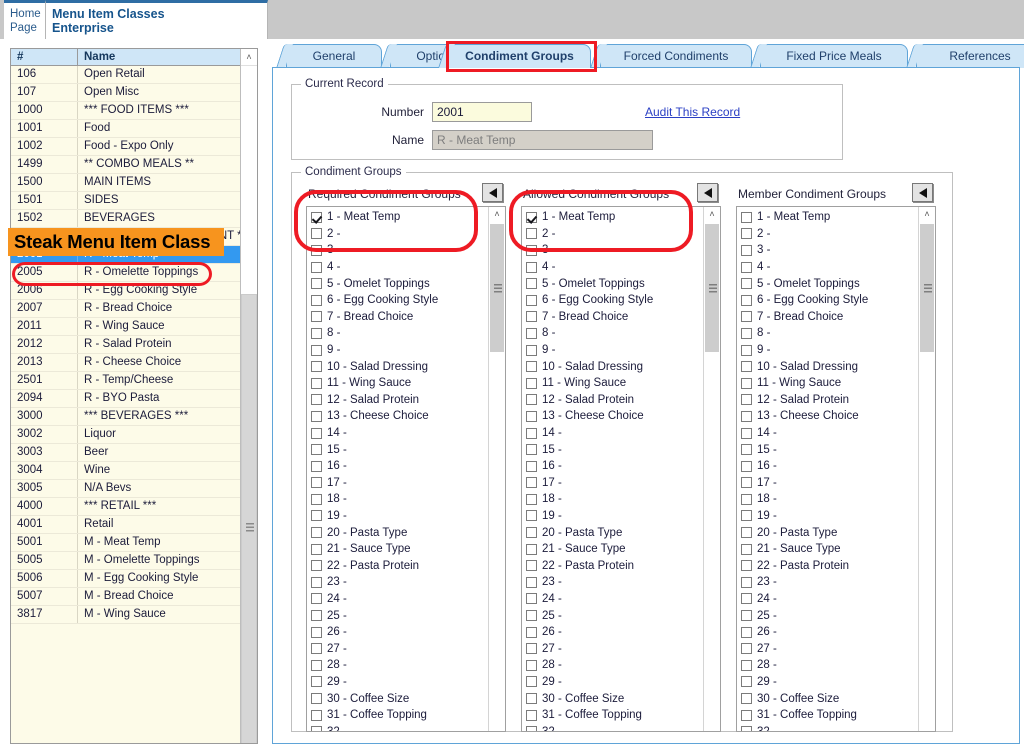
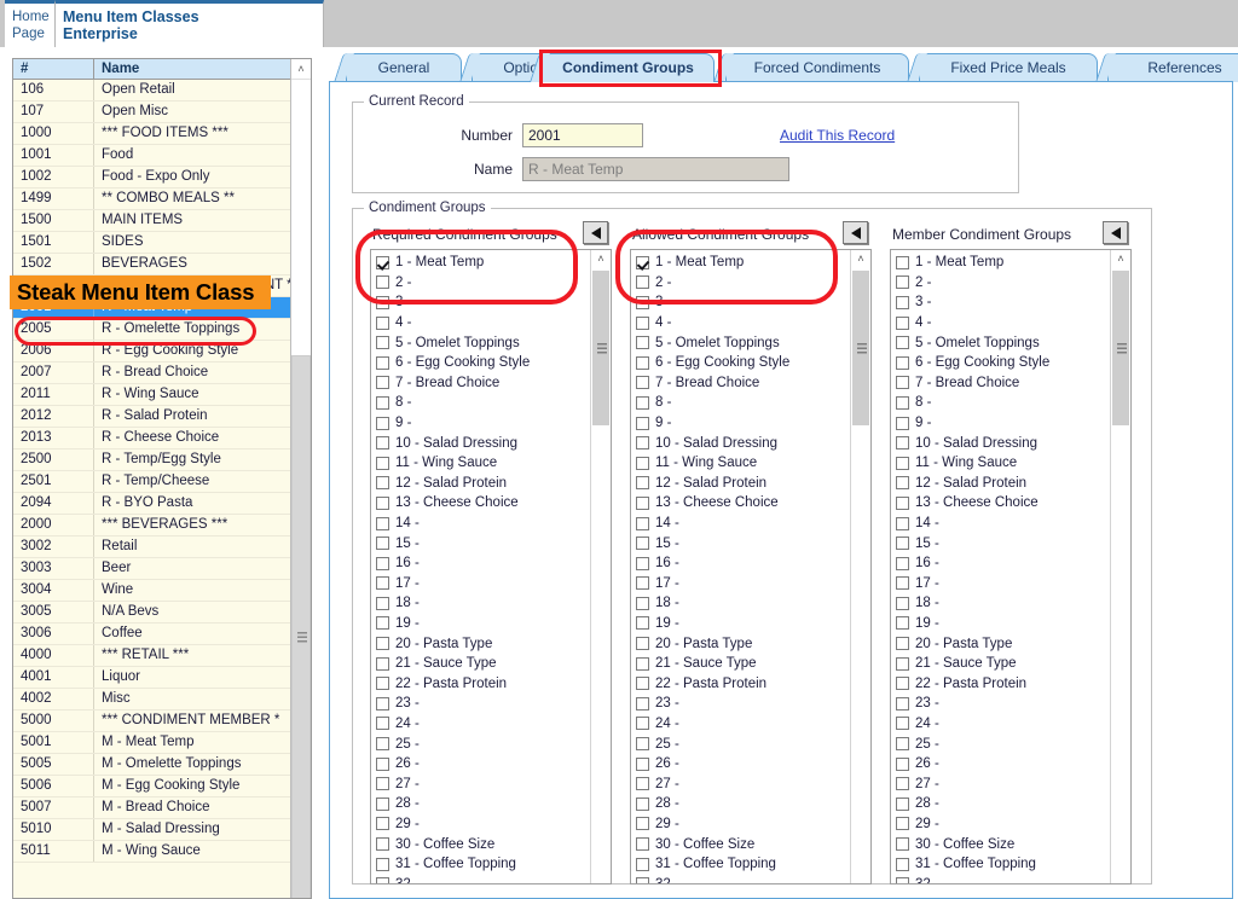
  Home
  Page
  Menu Item Classes
  Enterprise
  #
  Name
  106
  Open Retail
  107
  Open Misc
  1000
  *** FOOD ITEMS ***
  1001
  Food
  1002
  Food - Expo Only
  1499
  ** COMBO MEALS **
  1500
  MAIN ITEMS
  1501
  SIDES
  1502
  BEVERAGES
  2005
  R - Omelette Toppings
  2006
  R - Egg Cooking Style
  2007
  R - Bread Choice
  2011
  R - Wing Sauce
  2012
  R - Salad Protein
  2013
  R - Cheese Choice
+ 2500
+ R - Temp/Egg Style
  2501
  R - Temp/Cheese
  2094
  R - BYO Pasta
- 3000
+ 2000
  *** BEVERAGES ***
  3002
- Liquor
+ Retail
  3003
  Beer
  3004
  Wine
  3005
  N/A Bevs
+ 3006
+ Coffee
  4000
  *** RETAIL ***
  4001
- Retail
+ Liquor
+ 4002
+ Misc
+ 5000
+ *** CONDIMENT MEMBER *
  5001
  M - Meat Temp
  5005
  M - Omelette Toppings
  5006
  M - Egg Cooking Style
  5007
  M - Bread Choice
+ 5010
+ M - Salad Dressing
- 3817
+ 5011
  M - Wing Sauce
  ˄
  Steak Menu Item Class
  General
  Condiment Groups
  Forced Condiments
  Fixed Price Meals
  References
  Current Record
  Number
  2001
  Name
  R - Meat Temp
  Audit This Record
  Condiment Groups
  Required Condiment Groups
  1 - Meat Temp
  2 -
  3 -
  4 -
  5 - Omelet Toppings
  6 - Egg Cooking Style
  7 - Bread Choice
  8 -
  9 -
  10 - Salad Dressing
  11 - Wing Sauce
  12 - Salad Protein
  13 - Cheese Choice
  14 -
  15 -
  16 -
  17 -
  18 -
  19 -
  20 - Pasta Type
  21 - Sauce Type
  22 - Pasta Protein
  23 -
  24 -
  25 -
  26 -
  27 -
  28 -
  29 -
  30 - Coffee Size
  31 - Coffee Topping
  ˄
  Allowed Condiment Groups
  1 - Meat Temp
  2 -
  3 -
  4 -
  5 - Omelet Toppings
  6 - Egg Cooking Style
  7 - Bread Choice
  8 -
  9 -
  10 - Salad Dressing
  11 - Wing Sauce
  12 - Salad Protein
  13 - Cheese Choice
  14 -
  15 -
  16 -
  17 -
  18 -
  19 -
  20 - Pasta Type
  21 - Sauce Type
  22 - Pasta Protein
  23 -
  24 -
  25 -
  26 -
  27 -
  28 -
  29 -
  30 - Coffee Size
  31 - Coffee Topping
  ˄
  Member Condiment Groups
  1 - Meat Temp
  2 -
  3 -
  4 -
  5 - Omelet Toppings
  6 - Egg Cooking Style
  7 - Bread Choice
  8 -
  9 -
  10 - Salad Dressing
  11 - Wing Sauce
  12 - Salad Protein
  13 - Cheese Choice
  14 -
  15 -
  16 -
  17 -
  18 -
  19 -
  20 - Pasta Type
  21 - Sauce Type
  22 - Pasta Protein
  23 -
  24 -
  25 -
  26 -
  27 -
  28 -
  29 -
  30 - Coffee Size
  31 - Coffee Topping
  ˄
